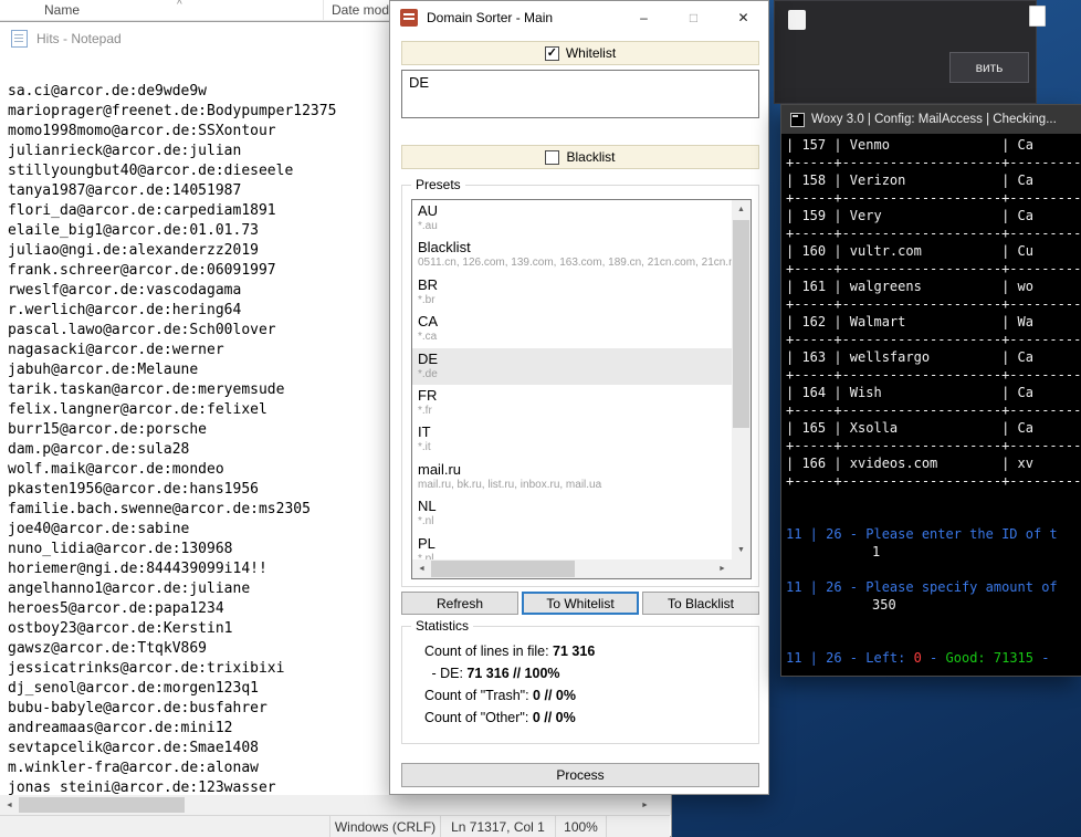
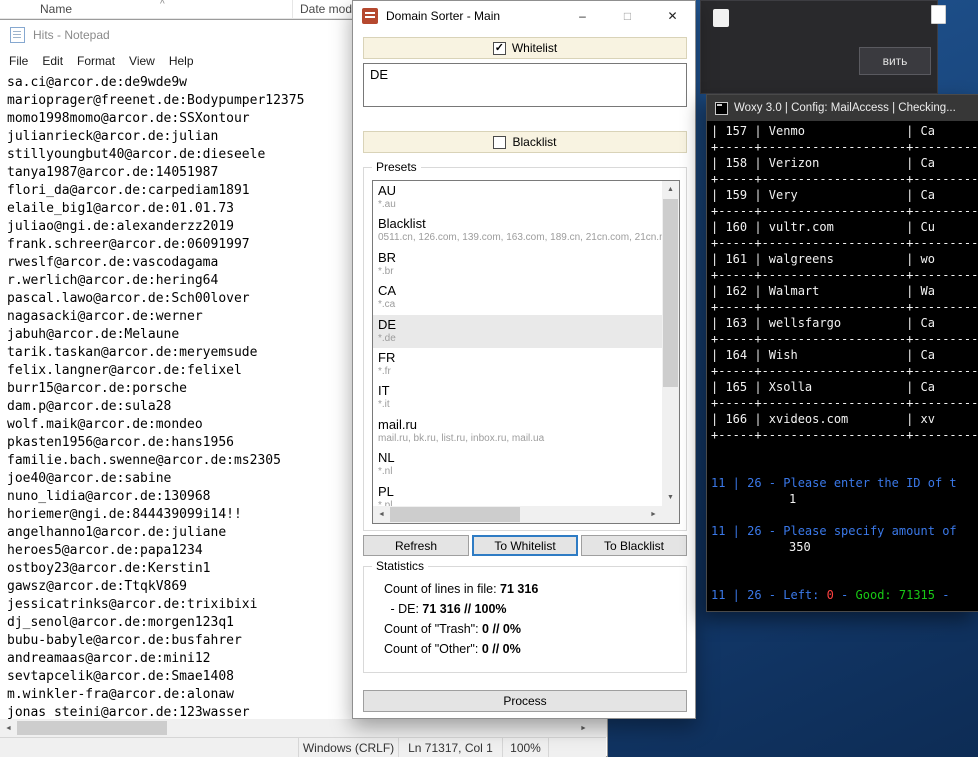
  вить
  Name
  ^
  Date mod
  Hits - Notepad
+ File
+ Edit
+ Format
+ View
+ Help
  sa.ci@arcor.de:de9wde9w
  marioprager@freenet.de:Bodypumper12375
  momo1998momo@arcor.de:SSXontour
  julianrieck@arcor.de:julian
  stillyoungbut40@arcor.de:dieseele
  tanya1987@arcor.de:14051987
  flori_da@arcor.de:carpediam1891
  elaile_big1@arcor.de:01.01.73
  juliao@ngi.de:alexanderzz2019
  frank.schreer@arcor.de:06091997
  rweslf@arcor.de:vascodagama
  r.werlich@arcor.de:hering64
  pascal.lawo@arcor.de:Sch00lover
  nagasacki@arcor.de:werner
  jabuh@arcor.de:Melaune
  tarik.taskan@arcor.de:meryemsude
  felix.langner@arcor.de:felixel
  burr15@arcor.de:porsche
  dam.p@arcor.de:sula28
  wolf.maik@arcor.de:mondeo
  pkasten1956@arcor.de:hans1956
  familie.bach.swenne@arcor.de:ms2305
  joe40@arcor.de:sabine
  nuno_lidia@arcor.de:130968
  horiemer@ngi.de:844439099i14!!
  angelhanno1@arcor.de:juliane
  heroes5@arcor.de:papa1234
  ostboy23@arcor.de:Kerstin1
  gawsz@arcor.de:TtqkV869
  jessicatrinks@arcor.de:trixibixi
  dj_senol@arcor.de:morgen123q1
  bubu-babyle@arcor.de:busfahrer
  andreamaas@arcor.de:mini12
  sevtapcelik@arcor.de:Smae1408
  m.winkler-fra@arcor.de:alonaw
  jonas steini@arcor.de:123wasser
  Windows (CRLF)
  Ln 71317, Col 1
  100%
  Domain Sorter - Main
  –
  □
  ✕
  ✓
  Whitelist
  DE
  Blacklist
  Presets
  AU
  *.au
  Blacklist
  0511.cn, 126.com, 139.com, 163.com, 189.cn, 21cn.com, 21cn.
  BR
  *.br
  CA
  *.ca
  DE
  *.de
  FR
  *.fr
  IT
  *.it
  mail.ru
  mail.ru, bk.ru, list.ru, inbox.ru, mail.ua
  NL
  *.nl
  PL
  Refresh
  To Whitelist
  To Blacklist
  Statistics
  Count of lines in file: 71 316
  - DE: 71 316 // 100%
  Count of "Trash": 0 // 0%
  Count of "Other": 0 // 0%
  Process
  Woxy 3.0 | Config: MailAccess | Checking...
  | 157 | Venmo | Ca
  +-----+--------------------+---------
  | 158 | Verizon | Ca
  +-----+--------------------+---------
  | 159 | Very | Ca
  +-----+--------------------+---------
  | 160 | vultr.com | Cu
  +-----+--------------------+---------
  | 161 | walgreens | wo
  +-----+--------------------+---------
  | 162 | Walmart | Wa
  +-----+--------------------+---------
  | 163 | wellsfargo | Ca
  +-----+--------------------+---------
  | 164 | Wish | Ca
  +-----+--------------------+---------
  | 165 | Xsolla | Ca
  +-----+--------------------+---------
  | 166 | xvideos.com | xv
  +-----+--------------------+---------
  11 | 26 - Please enter the ID of t
  1
  11 | 26 - Please specify amount of
  350
  11 | 26 - Left: 0 - Good: 71315 -
